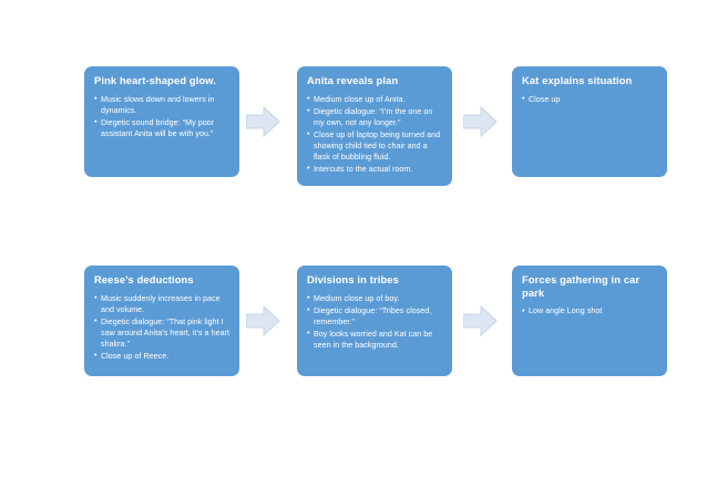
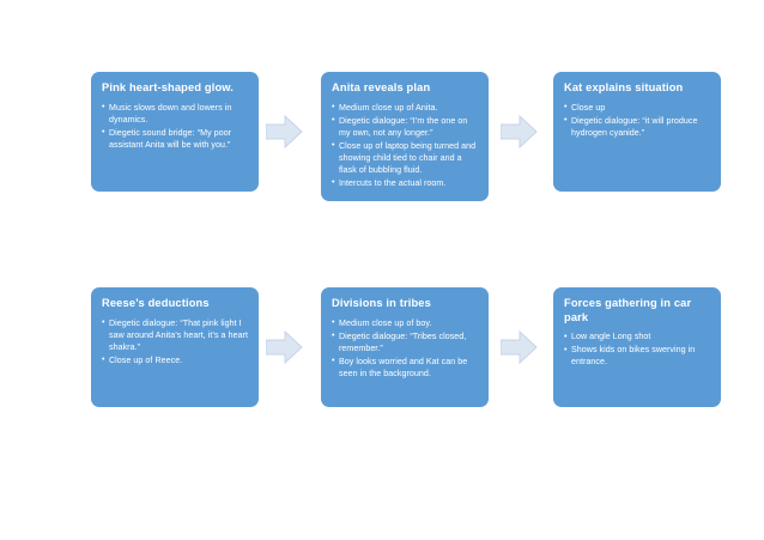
  Pink heart-shaped glow.
  Music slows down and lowers in dynamics.
  Diegetic sound bridge: “My poor assistant Anita will be with you.”
  Anita reveals plan
  Medium close up of Anita.
  Diegetic dialogue: “I’m the one on my own, not any longer.”
  Close up of laptop being turned and showing child tied to chair and a flask of bubbling fluid.
  Intercuts to the actual room.
  Kat explains situation
  Close up
+ Diegetic dialogue: “it will produce hydrogen cyanide.”
  Reese’s deductions
- Music suddenly increases in pace and volume.
  Diegetic dialogue: “That pink light I saw around Anita’s heart, it’s a heart shakra.”
  Close up of Reece.
  Divisions in tribes
  Medium close up of boy.
  Diegetic dialogue: “Tribes closed, remember.”
  Boy looks worried and Kat can be seen in the background.
  Forces gathering in car park
  Low angle Long shot
+ Shows kids on bikes swerving in entrance.
